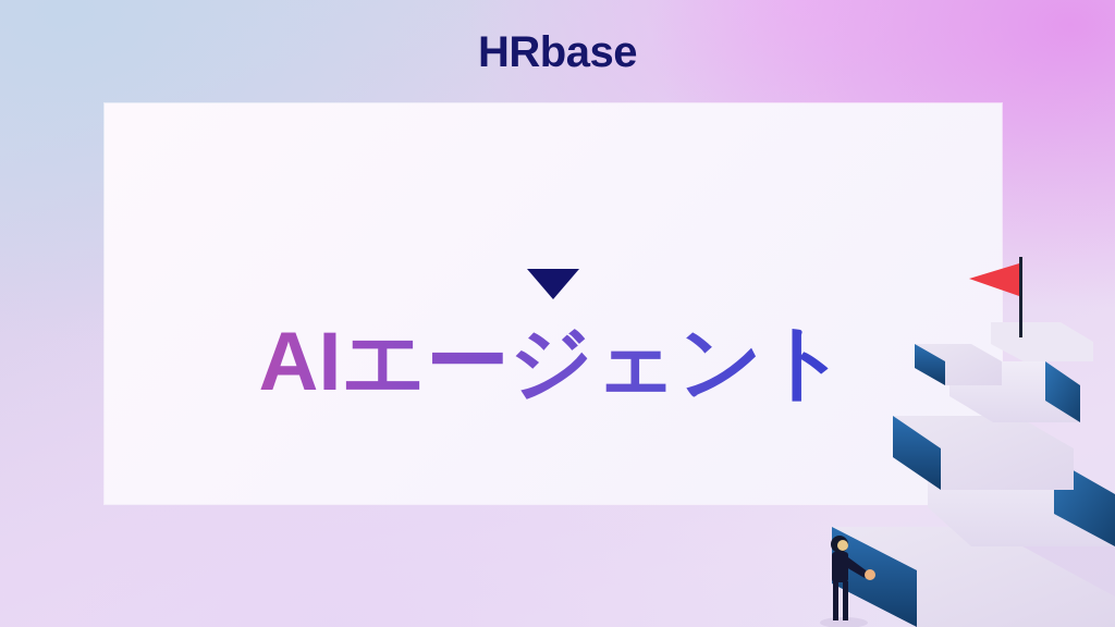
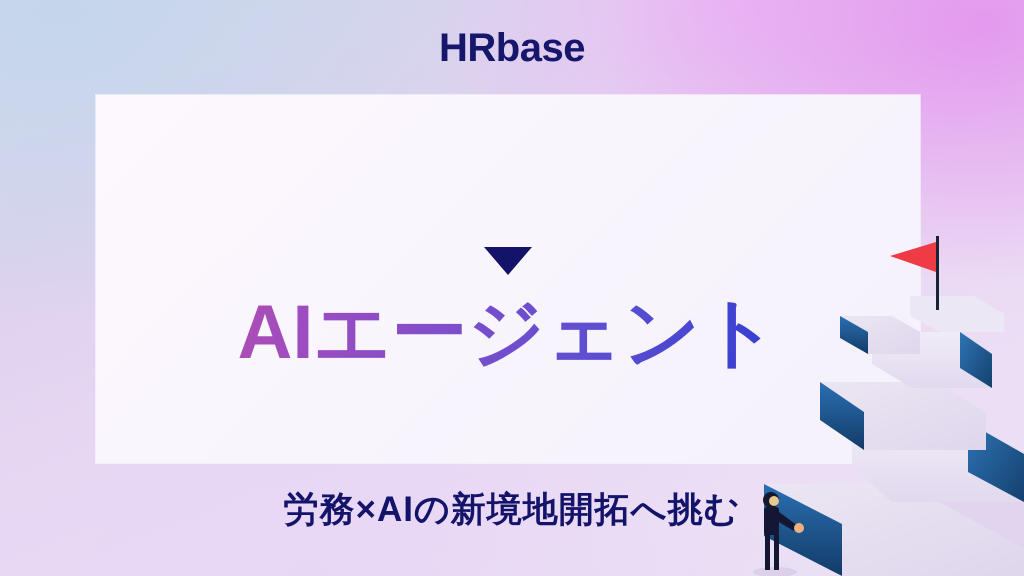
  HRbase
  AIエージェント
+ 労務×AIの新境地開拓へ挑む
